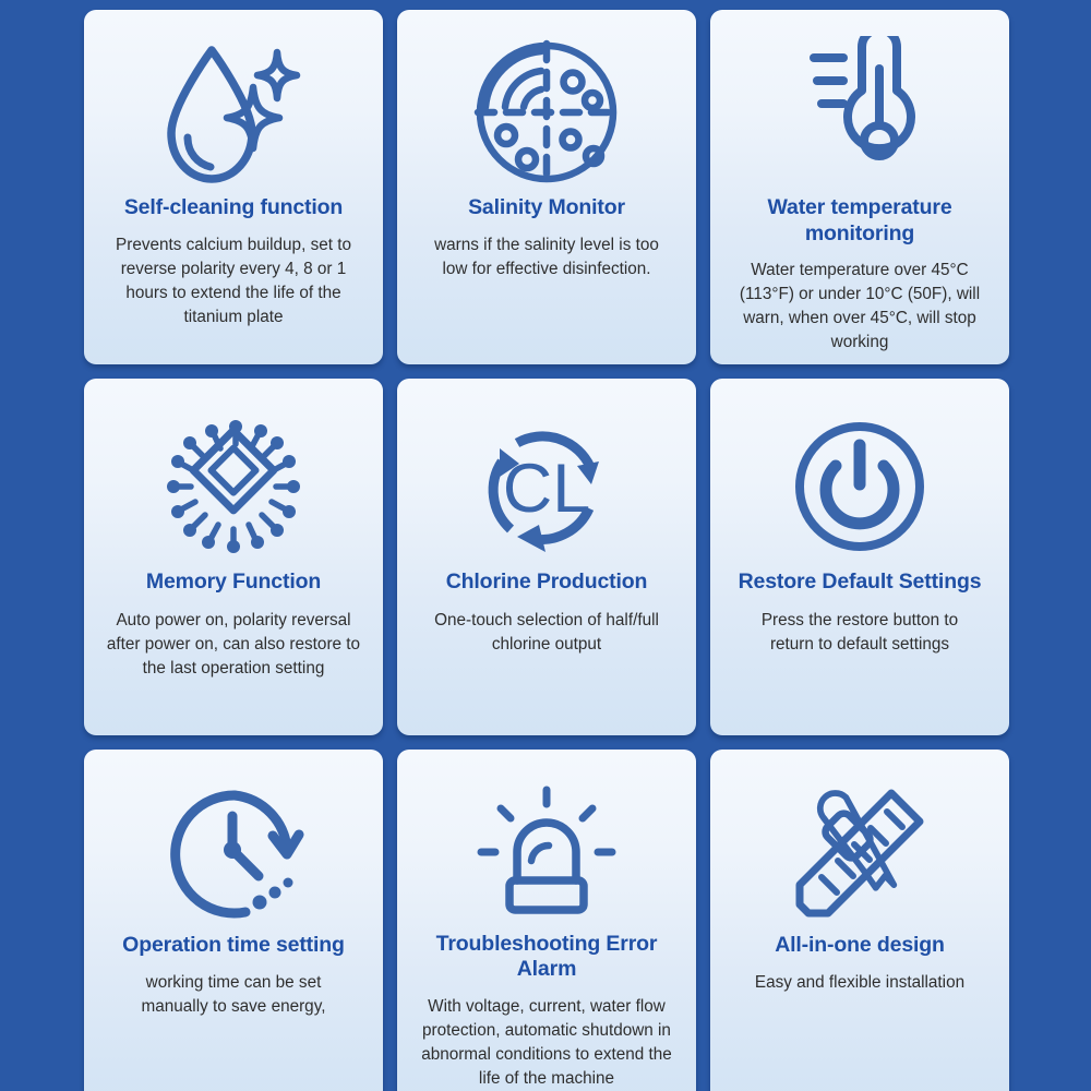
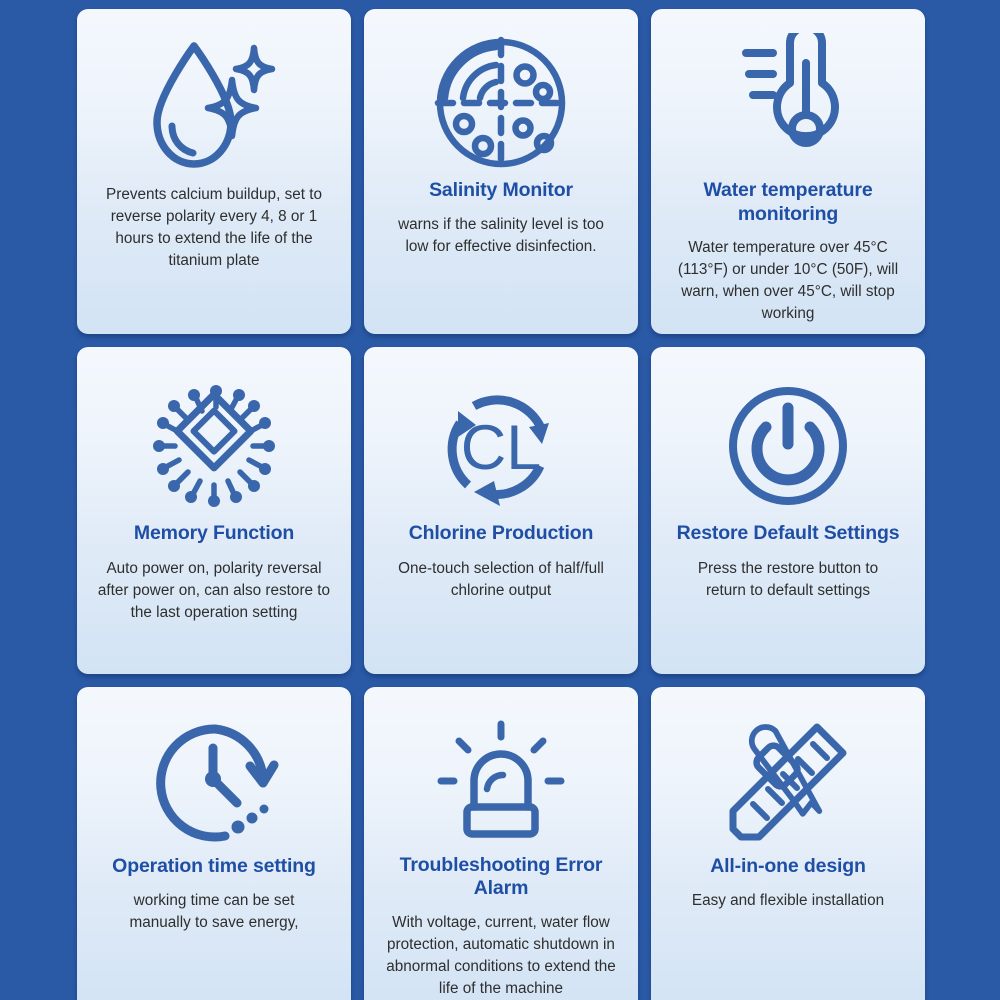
- Self-cleaning function
  Prevents calcium buildup, set to reverse polarity every 4, 8 or 1 hours to extend the life of the titanium plate
  Salinity Monitor
  warns if the salinity level is too low for effective disinfection.
  Water temperature monitoring
  Water temperature over 45°C (113°F) or under 10°C (50F), will warn, when over 45°C, will stop working
  Memory Function
  Auto power on, polarity reversal after power on, can also restore to the last operation setting
  CL
  Chlorine Production
  One-touch selection of half/full chlorine output
  Restore Default Settings
  Press the restore button to return to default settings
  Operation time setting
  working time can be set manually to save energy,
  Troubleshooting Error Alarm
  With voltage, current, water flow protection, automatic shutdown in abnormal conditions to extend the life of the machine
  All-in-one design
  Easy and flexible installation
